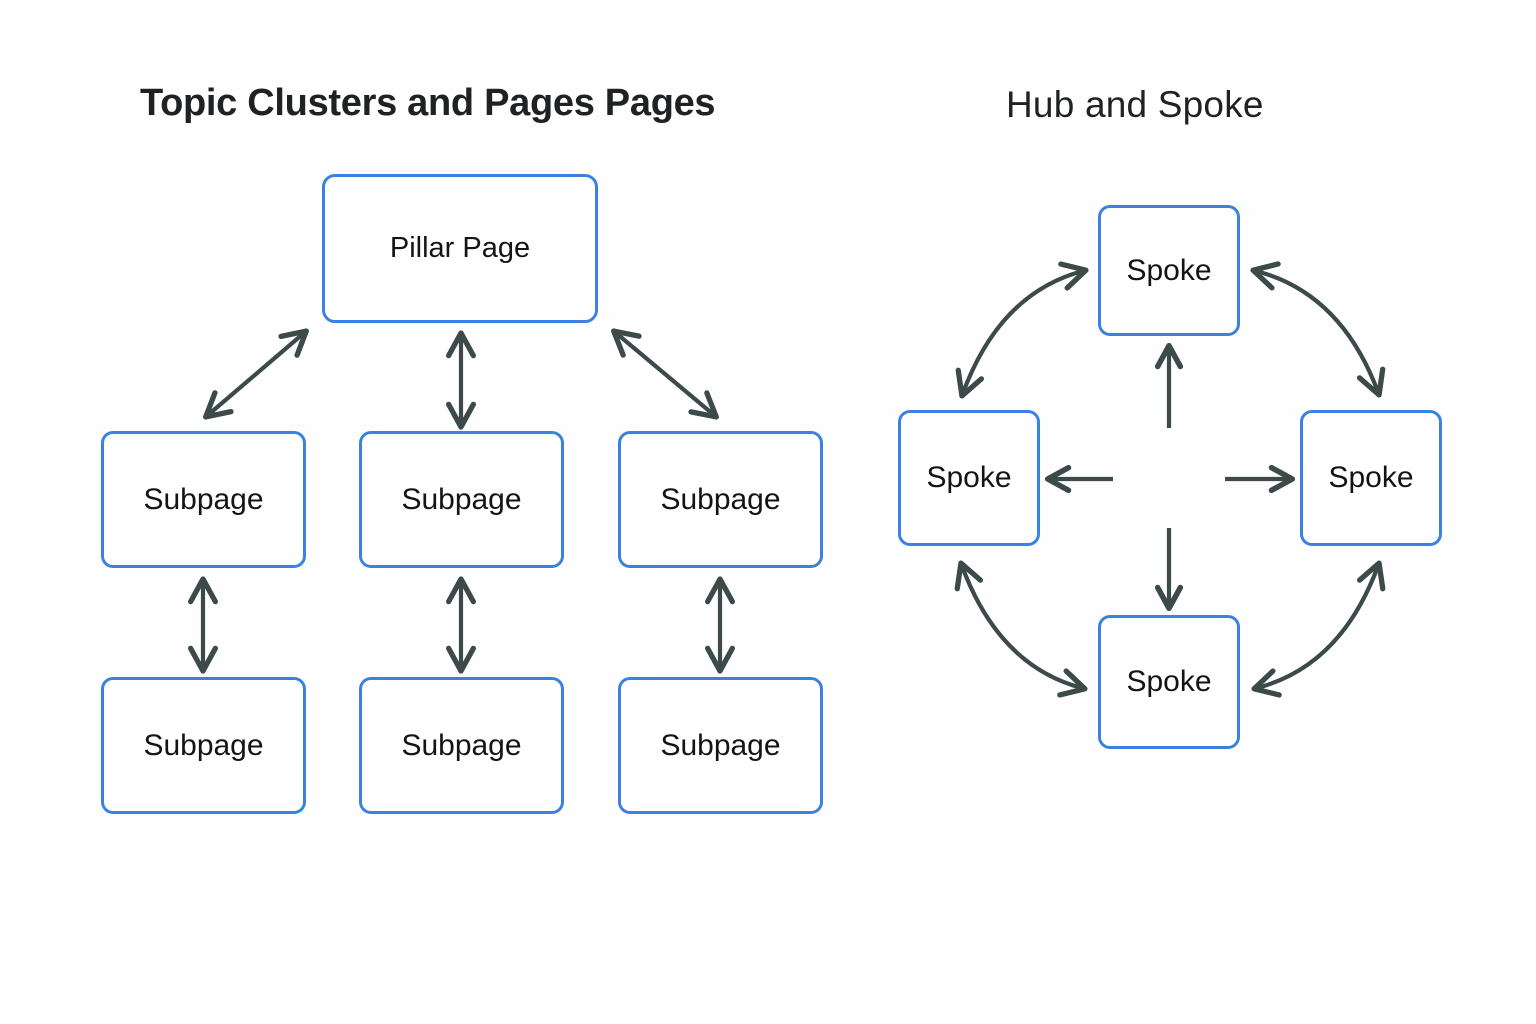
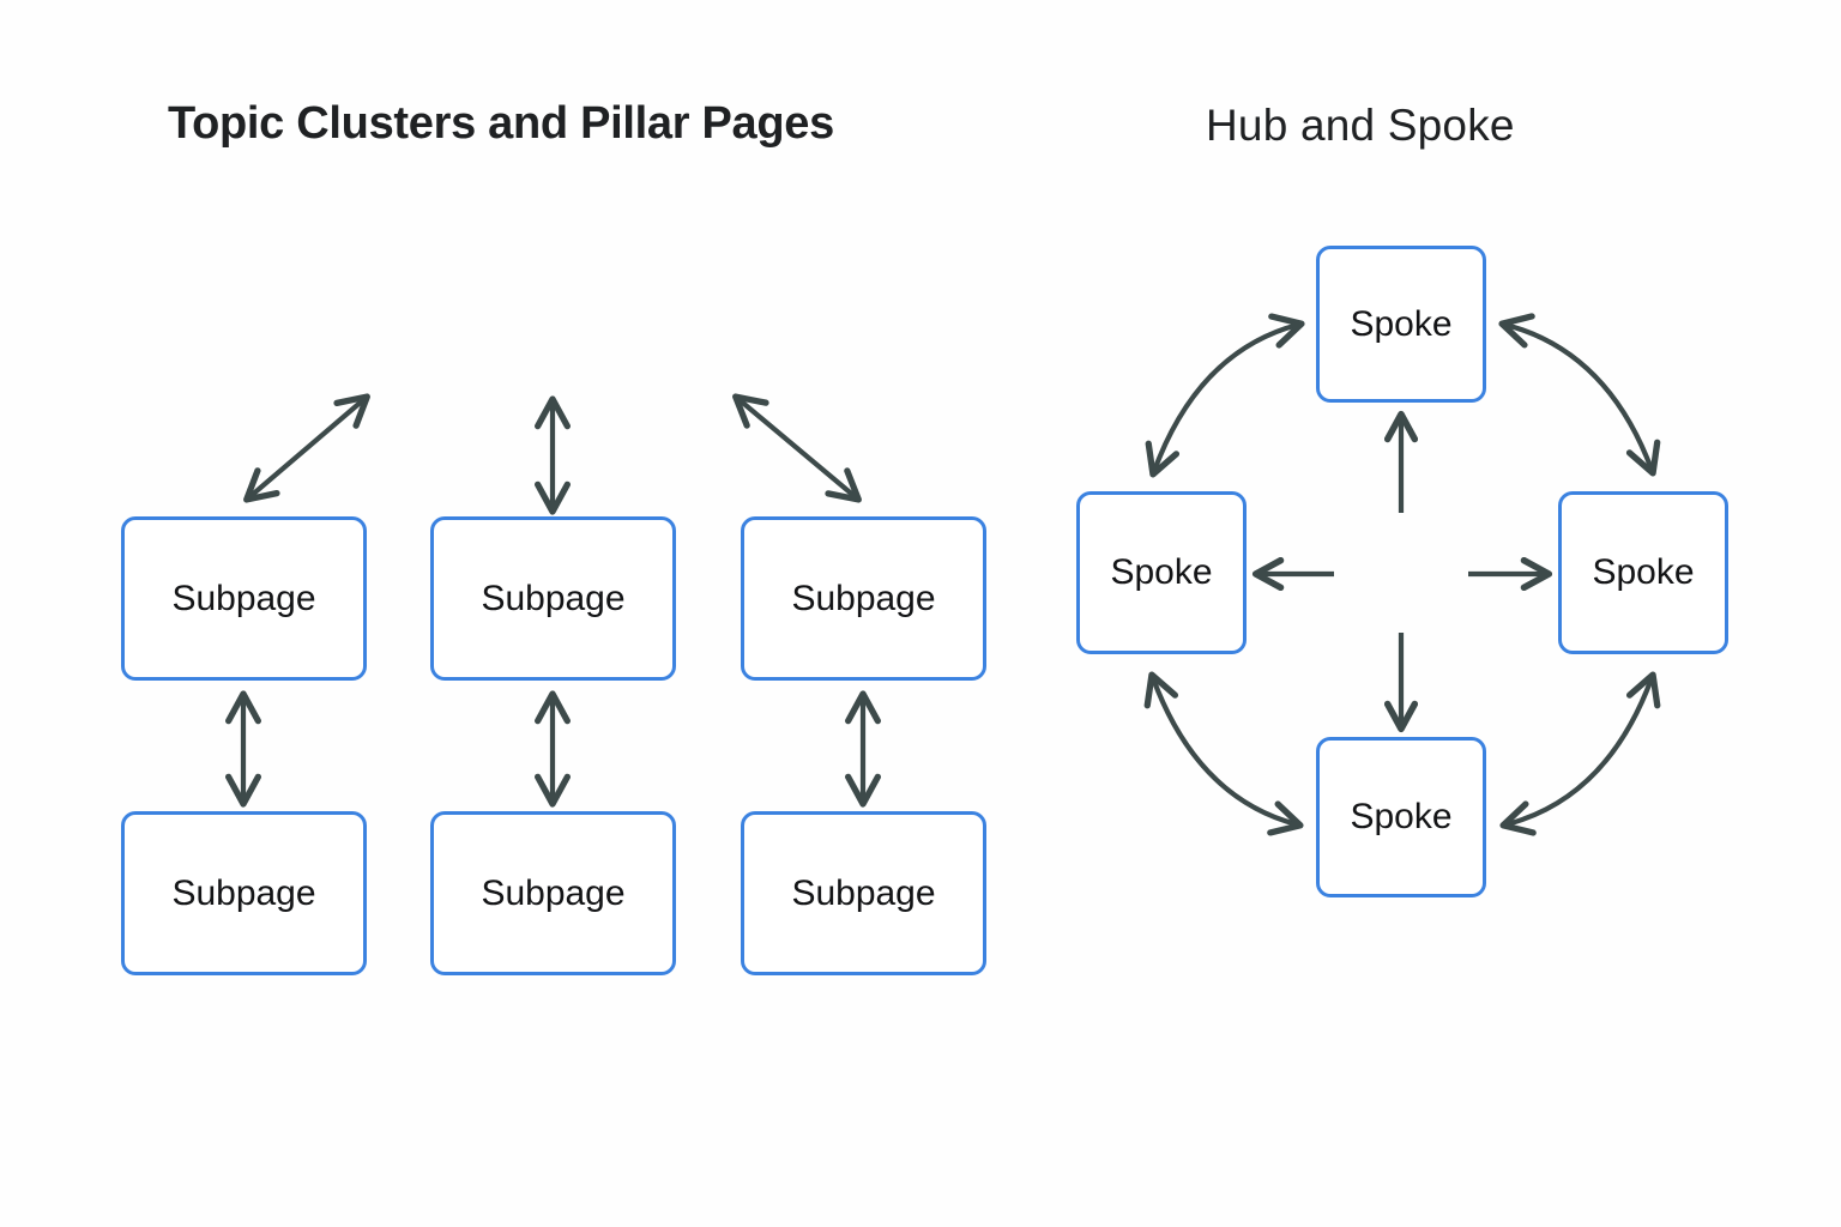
- Topic Clusters and Pages Pages
+ Topic Clusters and Pillar Pages
  Hub and Spoke
- Pillar Page
  Subpage
  Subpage
  Subpage
  Subpage
  Subpage
  Subpage
  Spoke
  Spoke
  Spoke
  Spoke
